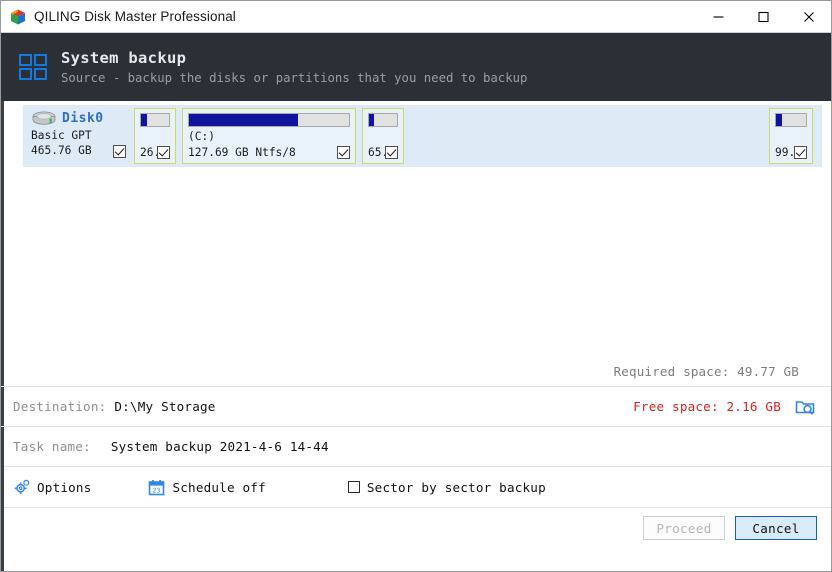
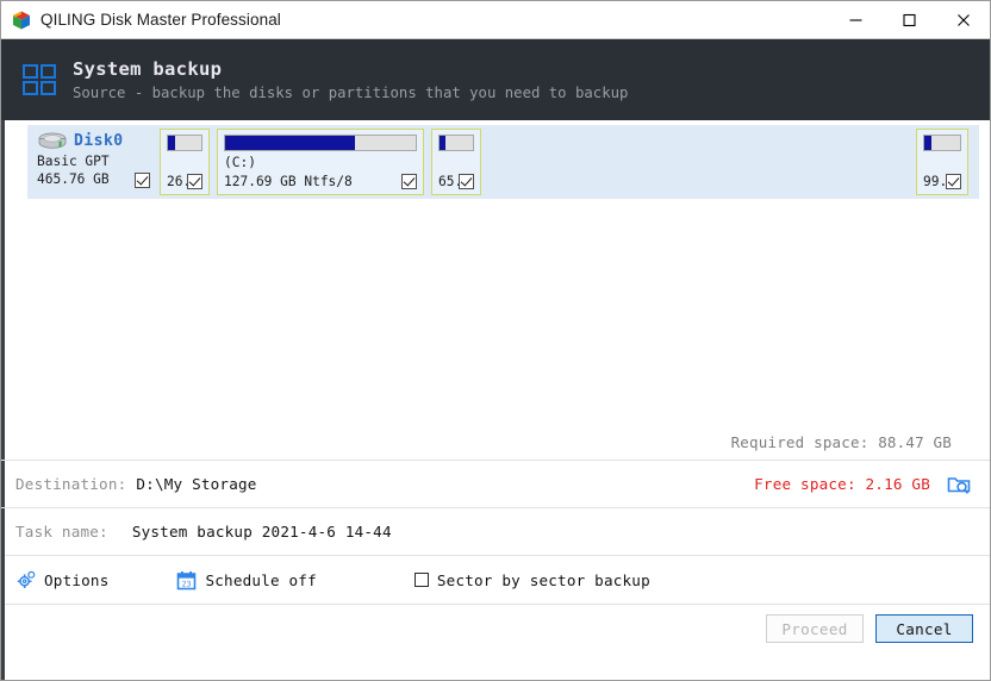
  QILING Disk Master Professional
  System backup
  Source - backup the disks or partitions that you need to backup
  Disk0
  Basic GPT
  465.76 GB
  (C:)
  127.69 GB Ntfs/8
  99.
- Required space: 49.77 GB
+ Required space: 88.47 GB
  Destination:
  D:\My Storage
  Free space: 2.16 GB
  Task name:
  System backup 2021-4-6 14-44
  Options
  23
  Schedule off
  Sector by sector backup
  Proceed
  Cancel
